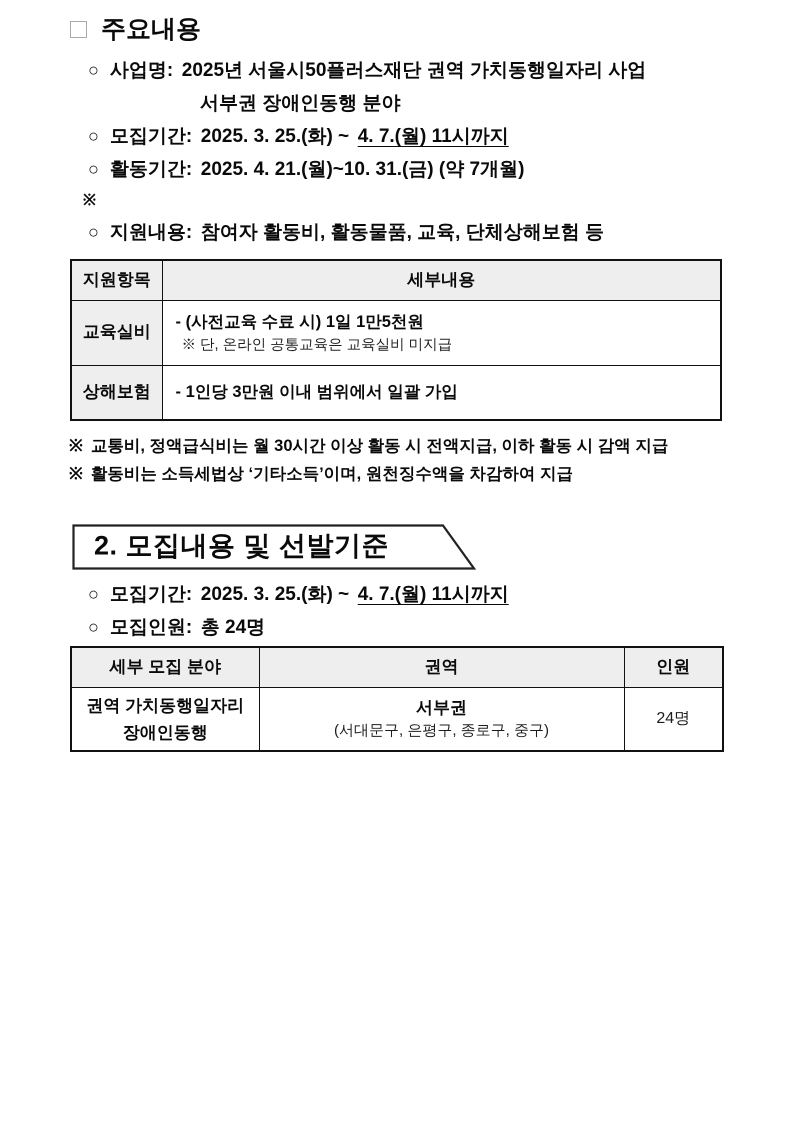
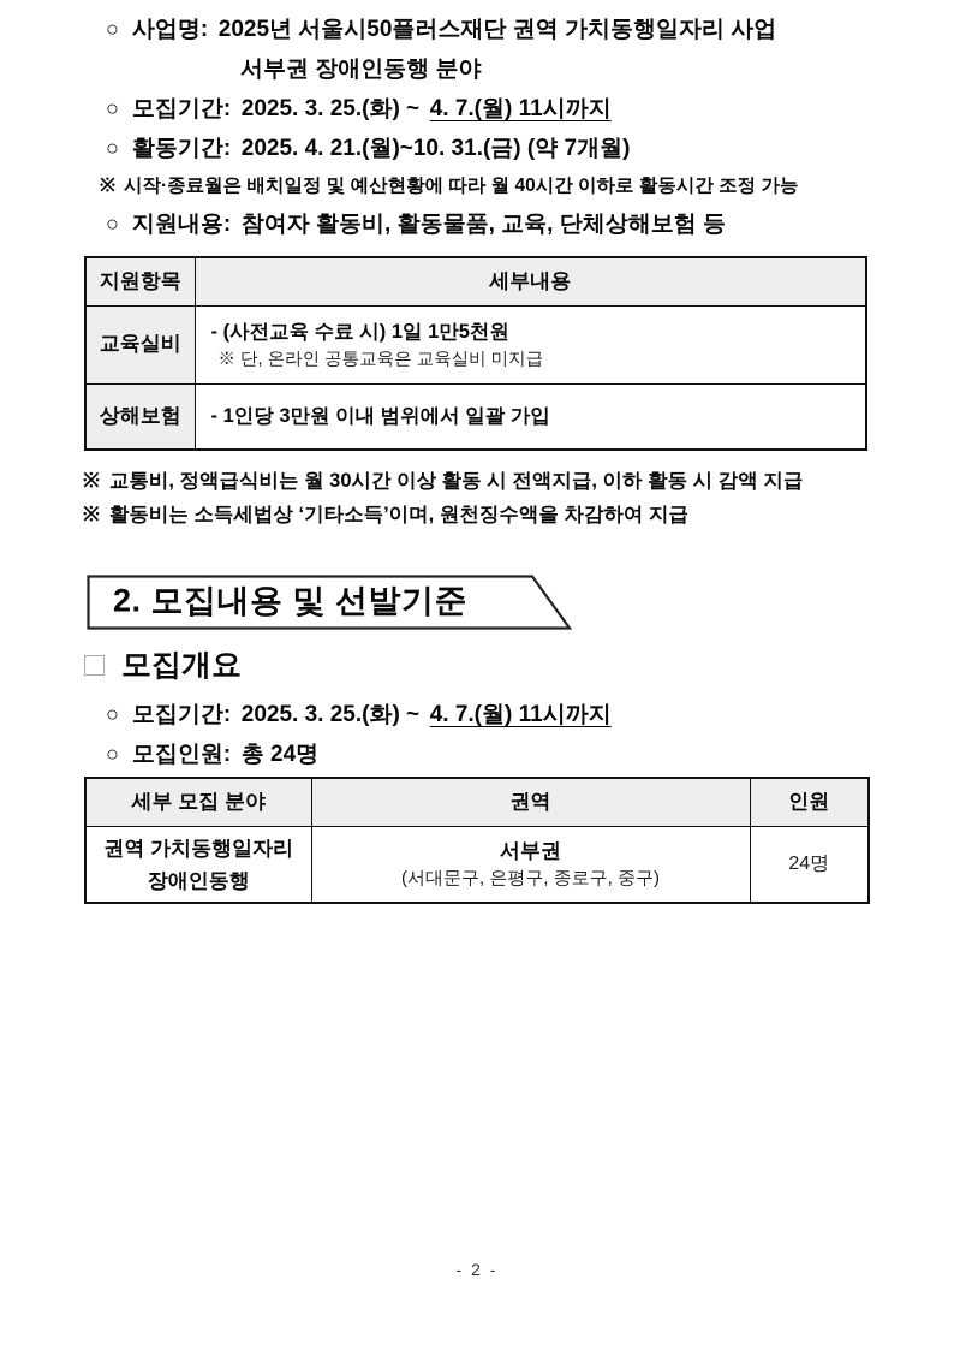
- 주요내용
  ○
  사업명:
  2025년 서울시50플러스재단 권역 가치동행일자리 사업
  서부권 장애인동행 분야
  ○
  모집기간:
  2025. 3. 25.(화) ~
  4. 7.(월) 11시까지
  ○
  활동기간:
  2025. 4. 21.(월)~10. 31.(금) (약 7개월)
  ※
+ 시작·종료월은 배치일정 및 예산현황에 따라 월 40시간 이하로 활동시간 조정 가능
  ○
  지원내용:
  참여자 활동비, 활동물품, 교육, 단체상해보험 등
  지원항목	세부내용
  교육실비	- (사전교육 수료 시) 1일 1만5천원 ※ 단, 온라인 공통교육은 교육실비 미지급
  상해보험	- 1인당 3만원 이내 범위에서 일괄 가입
  ※
  교통비, 정액급식비는 월 30시간 이상 활동 시 전액지급, 이하 활동 시 감액 지급
  ※
  활동비는 소득세법상 ‘기타소득’이며, 원천징수액을 차감하여 지급
  2. 모집내용 및 선발기준
+ 모집개요
  ○
  모집기간:
  2025. 3. 25.(화) ~
  4. 7.(월) 11시까지
  ○
  모집인원:
  총 24명
  세부 모집 분야	권역	인원
  권역 가치동행일자리 장애인동행	서부권 (서대문구, 은평구, 종로구, 중구)	24명
+ - 2 -
